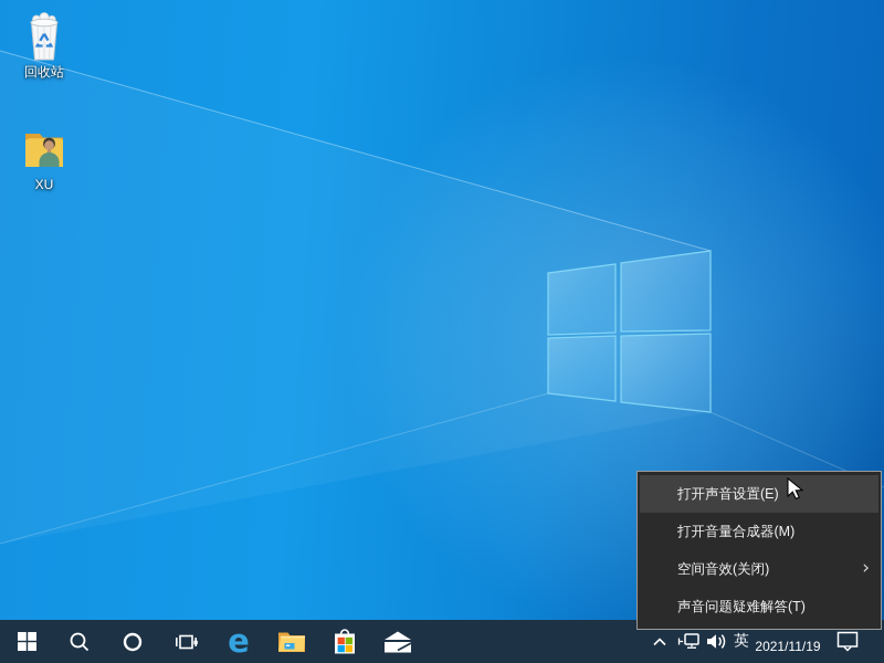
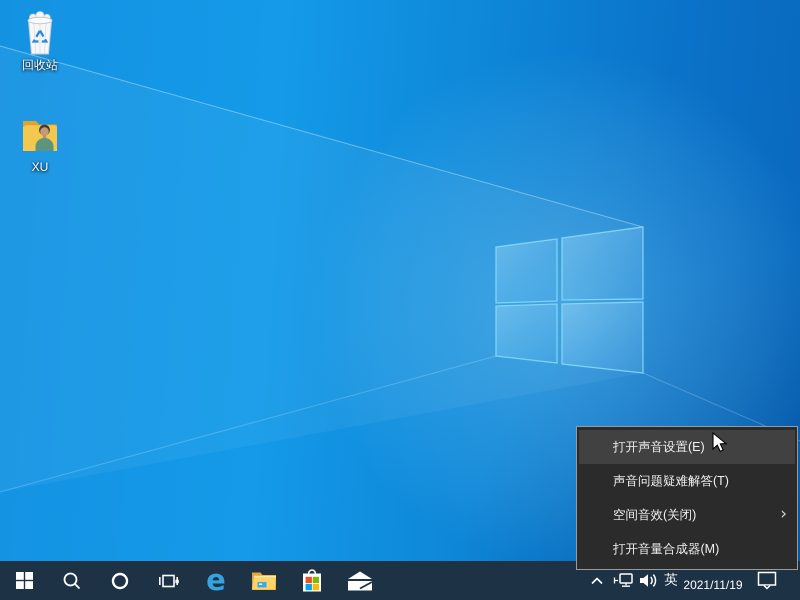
  回收站
  XU
  e
  英
  2021/11/19
  打开声音设置(E)
- 打开音量合成器(M)
+ 声音问题疑难解答(T)
  空间音效(关闭)
  ›
- 声音问题疑难解答(T)
+ 打开音量合成器(M)
